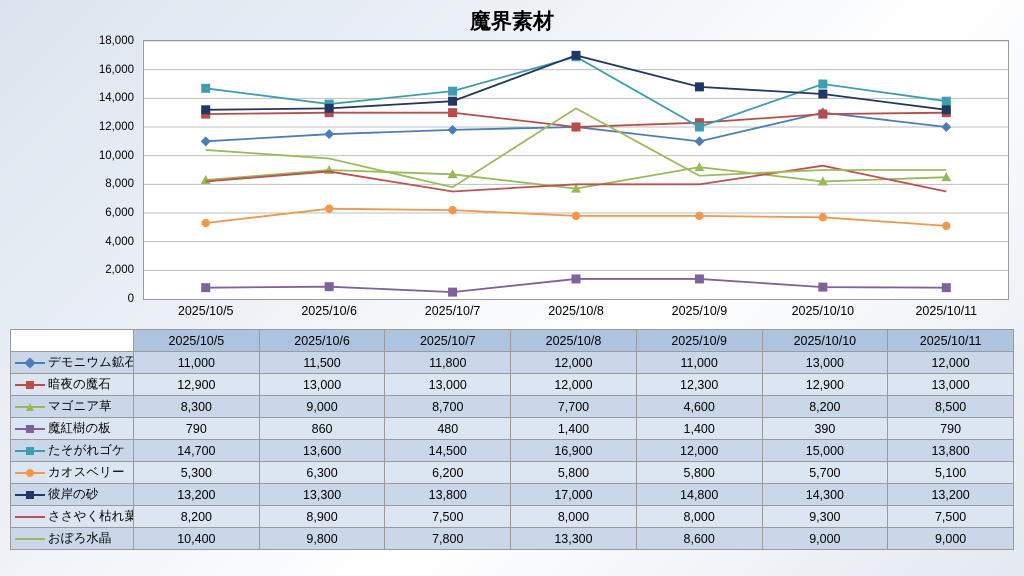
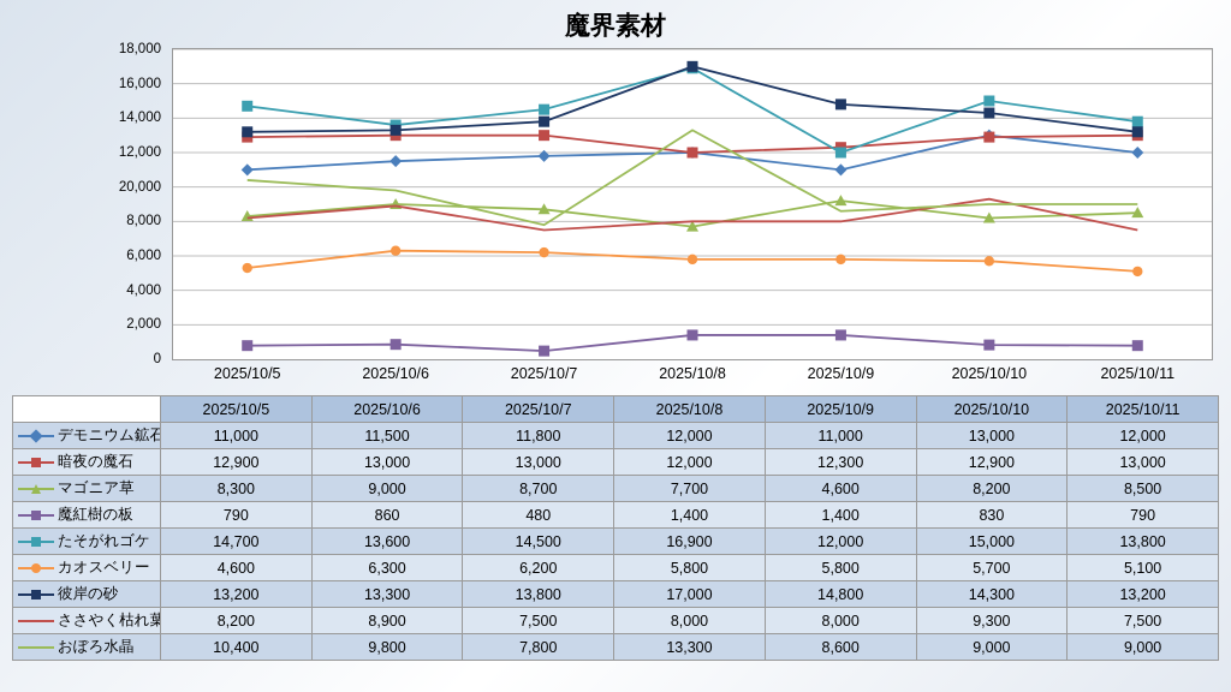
  魔界素材
  0
  2,000
  4,000
  6,000
  8,000
- 10,000
+ 20,000
  12,000
  14,000
  16,000
  18,000
  2025/10/5
  2025/10/6
  2025/10/7
  2025/10/8
  2025/10/9
  2025/10/10
  2025/10/11
  	2025/10/5	2025/10/6	2025/10/7	2025/10/8	2025/10/9	2025/10/10	2025/10/11
  デモニウム鉱石	11,000	11,500	11,800	12,000	11,000	13,000	12,000
  暗夜の魔石	12,900	13,000	13,000	12,000	12,300	12,900	13,000
  マゴニア草	8,300	9,000	8,700	7,700	4,600	8,200	8,500
- 魔紅樹の板	790	860	480	1,400	1,400	390	790
+ 魔紅樹の板	790	860	480	1,400	1,400	830	790
  たそがれゴケ	14,700	13,600	14,500	16,900	12,000	15,000	13,800
- カオスベリー	5,300	6,300	6,200	5,800	5,800	5,700	5,100
+ カオスベリー	4,600	6,300	6,200	5,800	5,800	5,700	5,100
  彼岸の砂	13,200	13,300	13,800	17,000	14,800	14,300	13,200
  ささやく枯れ葉	8,200	8,900	7,500	8,000	8,000	9,300	7,500
  おぼろ水晶	10,400	9,800	7,800	13,300	8,600	9,000	9,000
